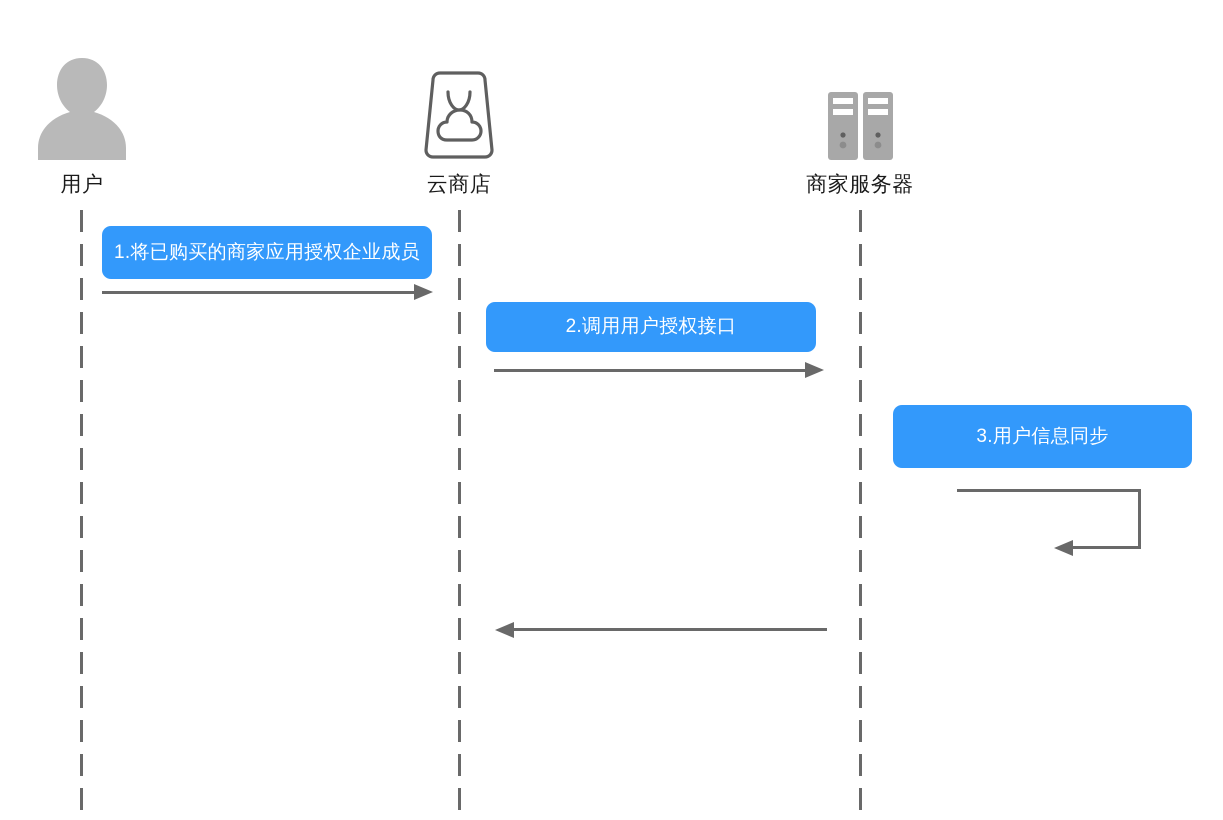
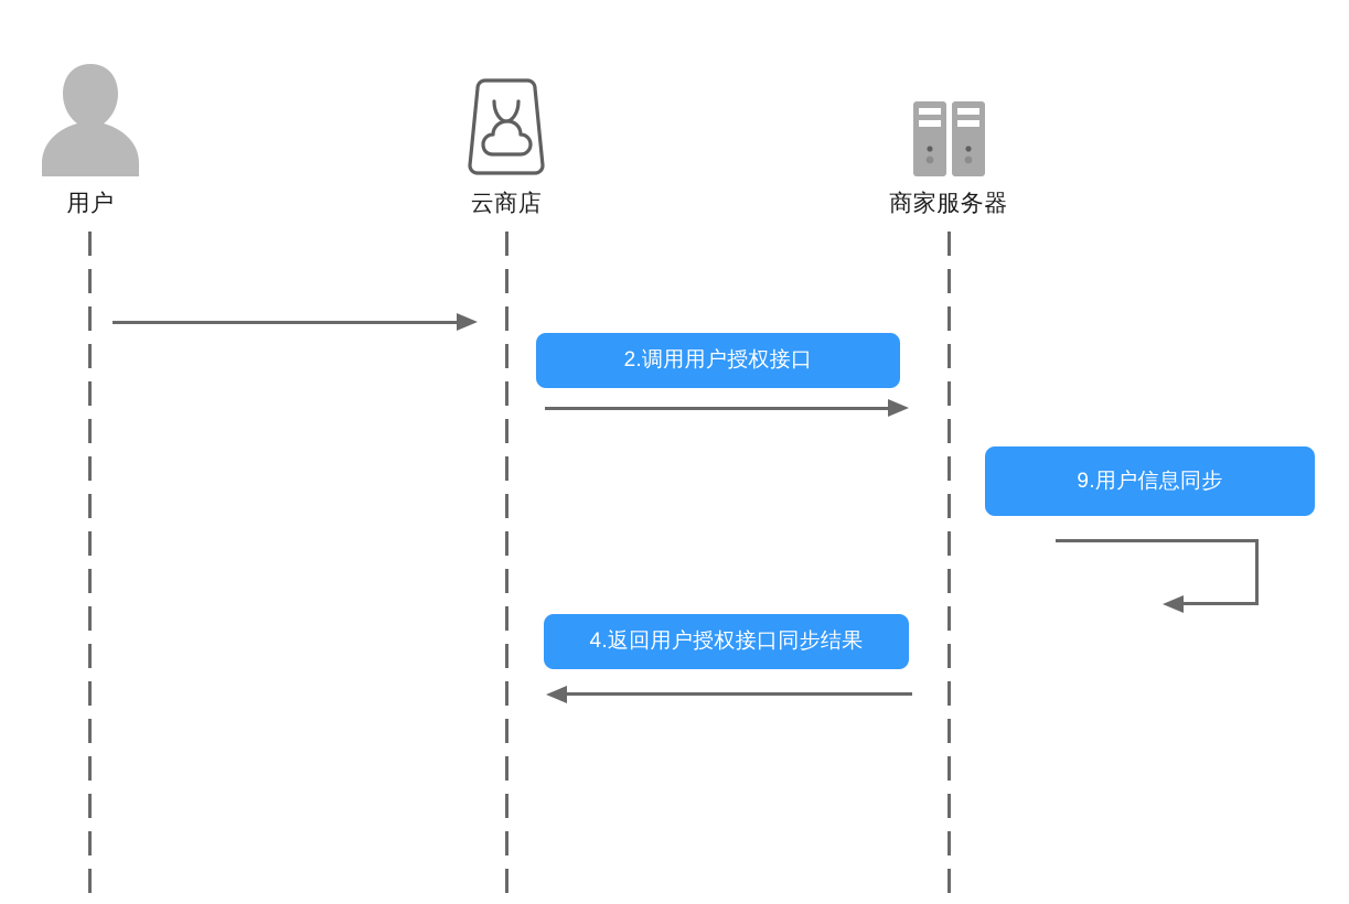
  用户
  云商店
  商家服务器
- 1.将已购买的商家应用授权企业成员
  2.调用用户授权接口
- 3.用户信息同步
+ 9.用户信息同步
+ 4.返回用户授权接口同步结果
